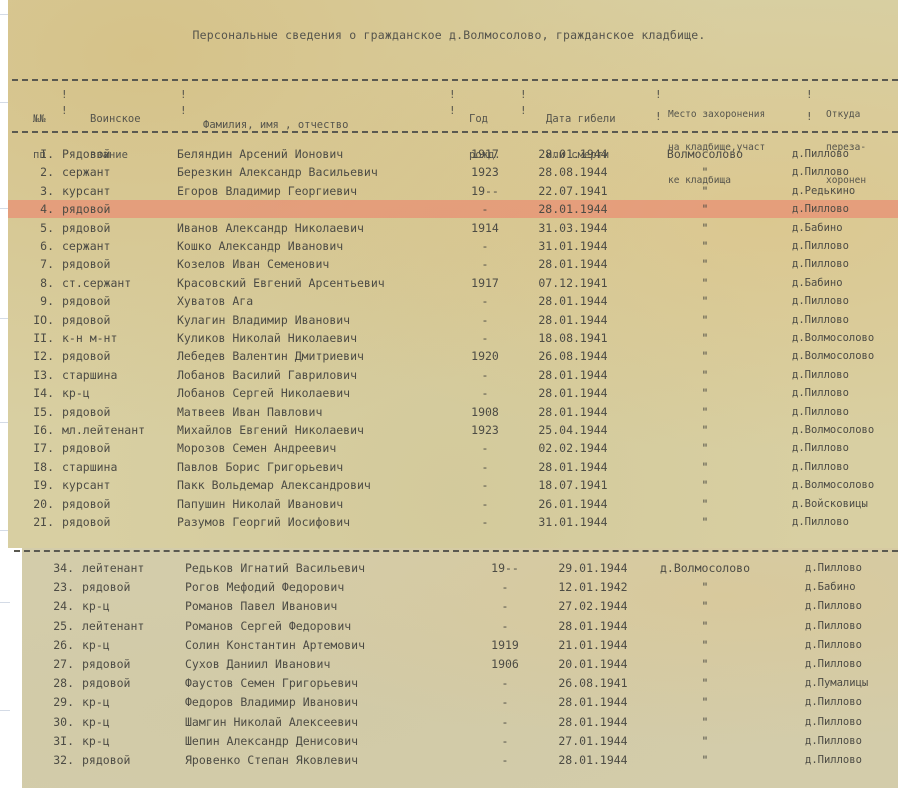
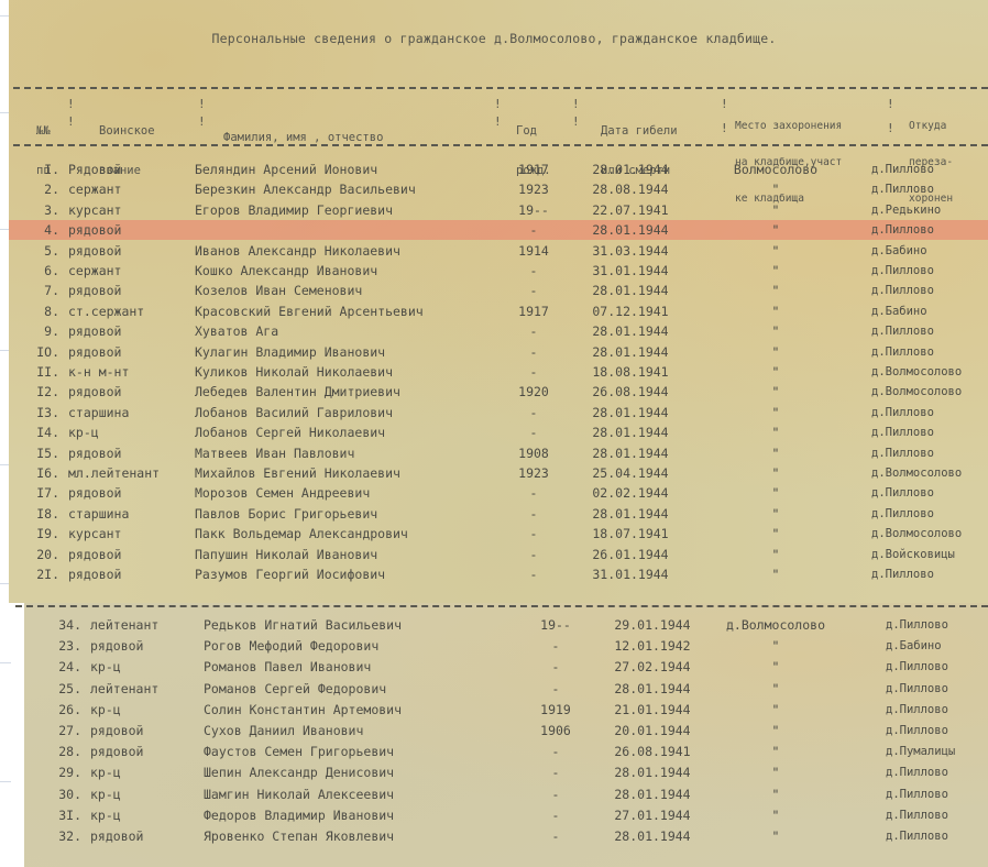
  Персональные сведения о гражданское д.Волмосолово, гражданское кладбище.
  №№
  пп
  Воинское
  звание
  Фамилия, имя , отчество
  Год
  рожд.
  Дата гибели
  или смерти
  Место захоронения
  на кладбище,участ
  ке кладбища
  Откуда
  перезa-
  хоронен
  !
  !
  !
  !
  !
  !
  !
  !
  !
  !
  !
  !
  I.
  Рядовой
  Беляндин Арсений Ионович
  1917
  28.01.1944
  Волмосолово
  д.Пиллово
  2.
  сержант
  Березкин Александр Васильевич
  1923
  28.08.1944
  "
  д.Пиллово
  3.
  курсант
  Егоров Владимир Георгиевич
  19--
  22.07.1941
  "
  д.Редькино
  4.
  рядовой
  -
  28.01.1944
  "
  д.Пиллово
  5.
  рядовой
  Иванов Александр Николаевич
  1914
  31.03.1944
  "
  д.Бабино
  6.
  сержант
  Кошко Александр Иванович
  -
  31.01.1944
  "
  д.Пиллово
  7.
  рядовой
  Козелов Иван Семенович
  -
  28.01.1944
  "
  д.Пиллово
  8.
  ст.сержант
  Красовский Евгений Арсентьевич
  1917
  07.12.1941
  "
  д.Бабино
  9.
  рядовой
  Хуватов Ага
  -
  28.01.1944
  "
  д.Пиллово
  IO.
  рядовой
  Кулагин Владимир Иванович
  -
  28.01.1944
  "
  д.Пиллово
  II.
  к-н м-нт
  Куликов Николай Николаевич
  -
  18.08.1941
  "
  д.Волмосолово
  I2.
  рядовой
  Лебедев Валентин Дмитриевич
  1920
  26.08.1944
  "
  д.Волмосолово
  I3.
  старшина
  Лобанов Василий Гаврилович
  -
  28.01.1944
  "
  д.Пиллово
  I4.
  кр-ц
  Лобанов Сергей Николаевич
  -
  28.01.1944
  "
  д.Пиллово
  I5.
  рядовой
  Матвеев Иван Павлович
  1908
  28.01.1944
  "
  д.Пиллово
  I6.
  мл.лейтенант
  Михайлов Евгений Николаевич
  1923
  25.04.1944
  "
  д.Волмосолово
  I7.
  рядовой
  Морозов Семен Андреевич
  -
  02.02.1944
  "
  д.Пиллово
  I8.
  старшина
  Павлов Борис Григорьевич
  -
  28.01.1944
  "
  д.Пиллово
  I9.
  курсант
  Пакк Вольдемар Александрович
  -
  18.07.1941
  "
  д.Волмосолово
  20.
  рядовой
  Папушин Николай Иванович
  -
  26.01.1944
  "
  д.Войсковицы
  2I.
  рядовой
  Разумов Георгий Иосифович
  -
  31.01.1944
  "
  д.Пиллово
  34.
  лейтенант
  Редьков Игнатий Васильевич
  19--
  29.01.1944
  д.Волмосолово
  д.Пиллово
  23.
  рядовой
  Рогов Мефодий Федорович
  -
  12.01.1942
  "
  д.Бабино
  24.
  кр-ц
  Романов Павел Иванович
  -
  27.02.1944
  "
  д.Пиллово
  25.
  лейтенант
  Романов Сергей Федорович
  -
  28.01.1944
  "
  д.Пиллово
  26.
  кр-ц
  Солин Константин Артемович
  1919
  21.01.1944
  "
  д.Пиллово
  27.
  рядовой
  Сухов Даниил Иванович
  1906
  20.01.1944
  "
  д.Пиллово
  28.
  рядовой
  Фаустов Семен Григорьевич
  -
  26.08.1941
  "
  д.Пумалицы
  29.
  кр-ц
- Федоров Владимир Иванович
+ Шепин Александр Денисович
  -
  28.01.1944
  "
  д.Пиллово
  30.
  кр-ц
  Шамгин Николай Алексеевич
  -
  28.01.1944
  "
  д.Пиллово
  3I.
  кр-ц
- Шепин Александр Денисович
+ Федоров Владимир Иванович
  -
  27.01.1944
  "
  д.Пиллово
  32.
  рядовой
  Яровенко Степан Яковлевич
  -
  28.01.1944
  "
  д.Пиллово
